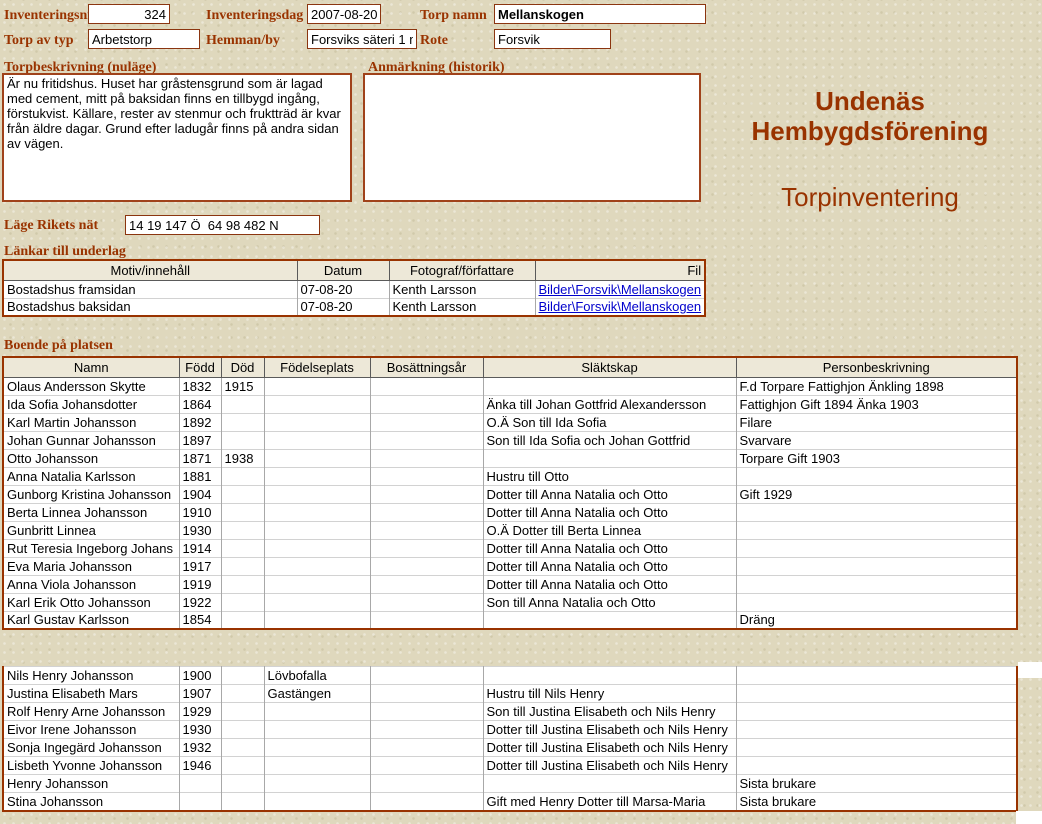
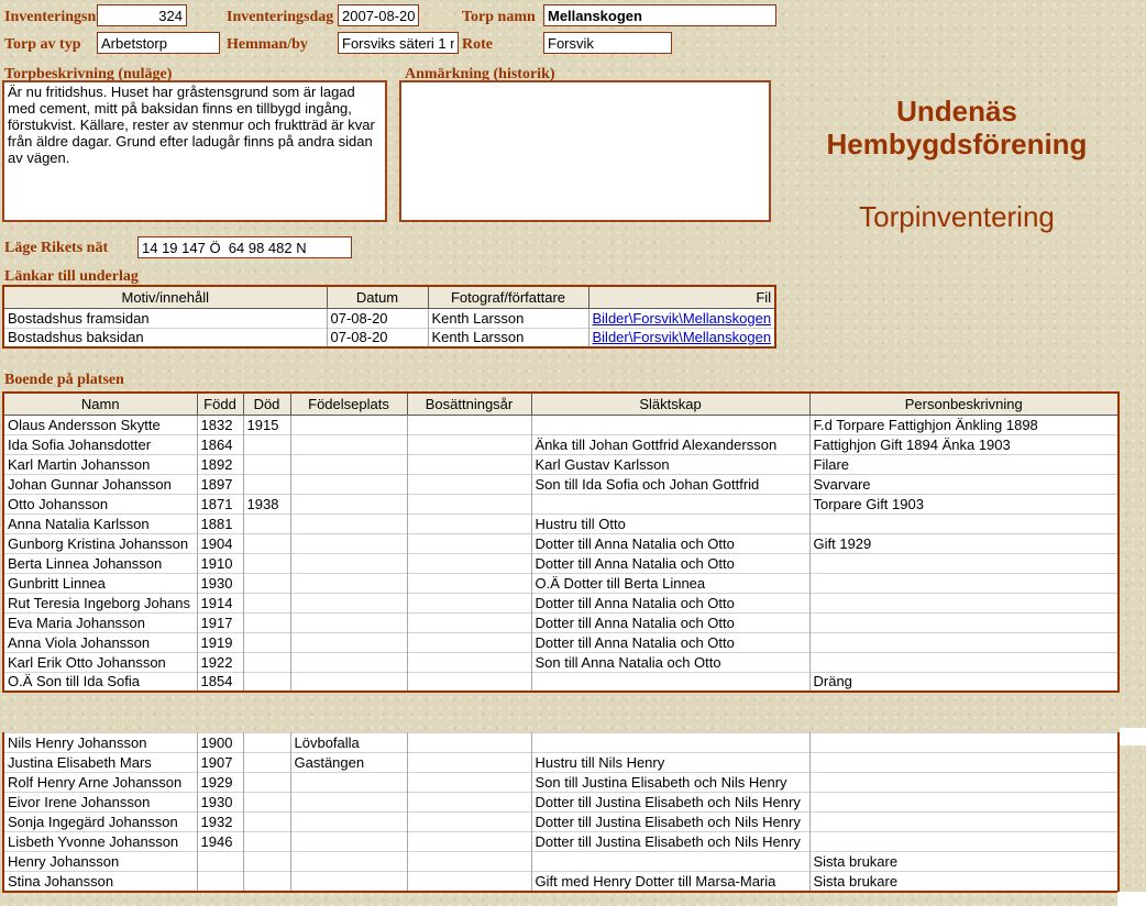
  Inventeringsn
  324
  Inventeringsdag
  2007-08-20
  Torp namn
  Mellanskogen
  Torp av typ
  Arbetstorp
  Hemman/by
  Forsviks säteri 1
  Rote
  Forsvik
  Torpbeskrivning (nuläge)
  Anmärkning (historik)
  Undenäs
  Hembygdsförening
  Torpinventering
  Läge Rikets nät
  14 19 147 Ö 64 98 482 N
  Länkar till underlag
  Motiv/innehåll	Datum	Fotograf/författare	Fil
  Bostadshus framsidan	07-08-20	Kenth Larsson	Bilder\Forsvik\Mellanskogen
  Bostadshus baksidan	07-08-20	Kenth Larsson	Bilder\Forsvik\Mellanskogen
  Boende på platsen
  Namn	Född	Död	Födelseplats	Bosättningsår	Släktskap	Personbeskrivning
  Olaus Andersson Skytte	1832	1915				F.d Torpare Fattighjon Änkling 1898
  Ida Sofia Johansdotter	1864				Änka till Johan Gottfrid Alexandersson	Fattighjon Gift 1894 Änka 1903
- Karl Martin Johansson	1892				O.Ä Son till Ida Sofia	Filare
+ Karl Martin Johansson	1892				Karl Gustav Karlsson	Filare
  Johan Gunnar Johansson	1897				Son till Ida Sofia och Johan Gottfrid	Svarvare
  Otto Johansson	1871	1938				Torpare Gift 1903
  Anna Natalia Karlsson	1881				Hustru till Otto
  Gunborg Kristina Johansson	1904				Dotter till Anna Natalia och Otto	Gift 1929
  Berta Linnea Johansson	1910				Dotter till Anna Natalia och Otto
  Gunbritt Linnea	1930				O.Ä Dotter till Berta Linnea
  Rut Teresia Ingeborg Johans	1914				Dotter till Anna Natalia och Otto
  Eva Maria Johansson	1917				Dotter till Anna Natalia och Otto
  Anna Viola Johansson	1919				Dotter till Anna Natalia och Otto
  Karl Erik Otto Johansson	1922				Son till Anna Natalia och Otto
- Karl Gustav Karlsson	1854					Dräng
+ O.Ä Son till Ida Sofia	1854					Dräng
  Nils Henry Johansson	1900		Lövbofalla
  Justina Elisabeth Mars	1907		Gastängen		Hustru till Nils Henry
  Rolf Henry Arne Johansson	1929				Son till Justina Elisabeth och Nils Henry
  Eivor Irene Johansson	1930				Dotter till Justina Elisabeth och Nils Henry
  Sonja Ingegärd Johansson	1932				Dotter till Justina Elisabeth och Nils Henry
  Lisbeth Yvonne Johansson	1946				Dotter till Justina Elisabeth och Nils Henry
  Henry Johansson						Sista brukare
  Stina Johansson					Gift med Henry Dotter till Marsa-Maria	Sista brukare
